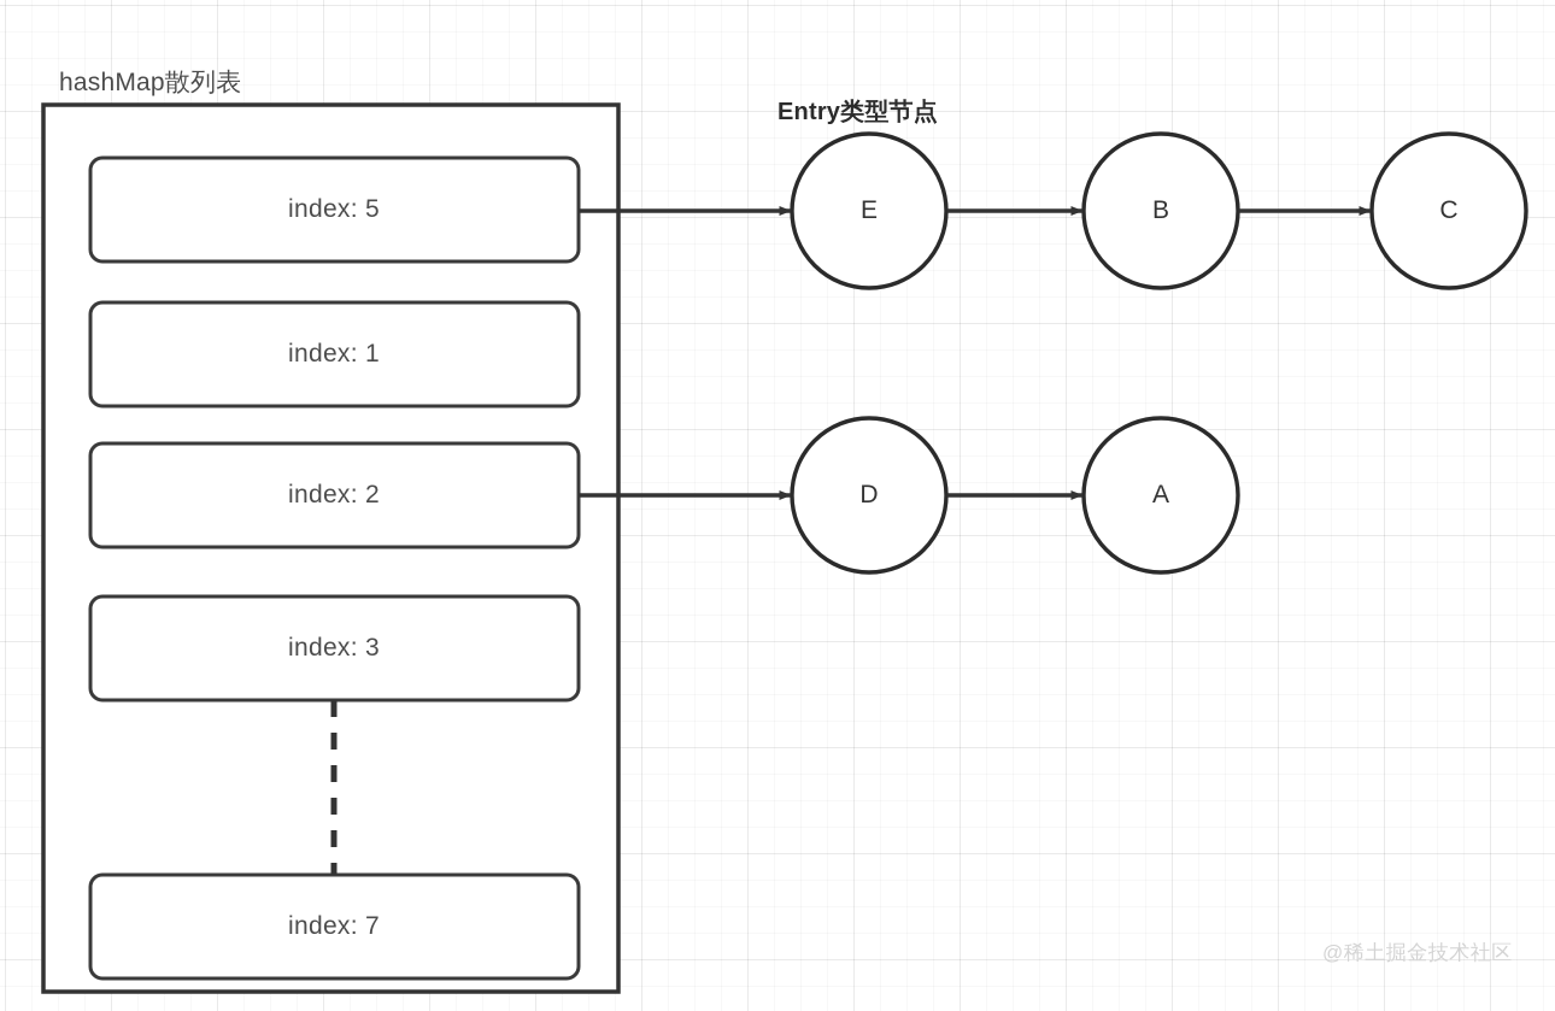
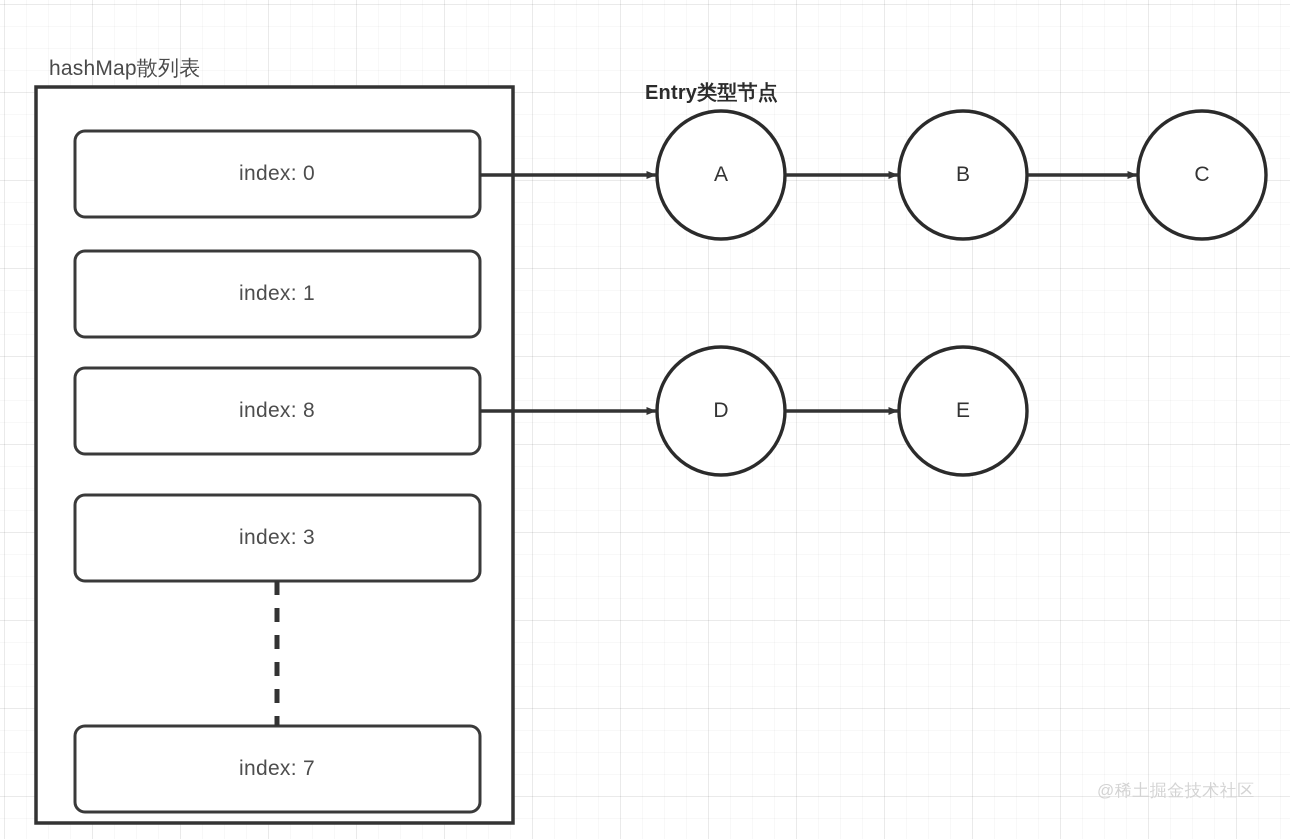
  hashMap散列表
  Entry类型节点
- index: 5
+ index: 0
  index: 1
- index: 2
+ index: 8
  index: 3
  index: 7
- E
+ A
  B
  C
  D
- A
+ E
  @稀土掘金技术社区
